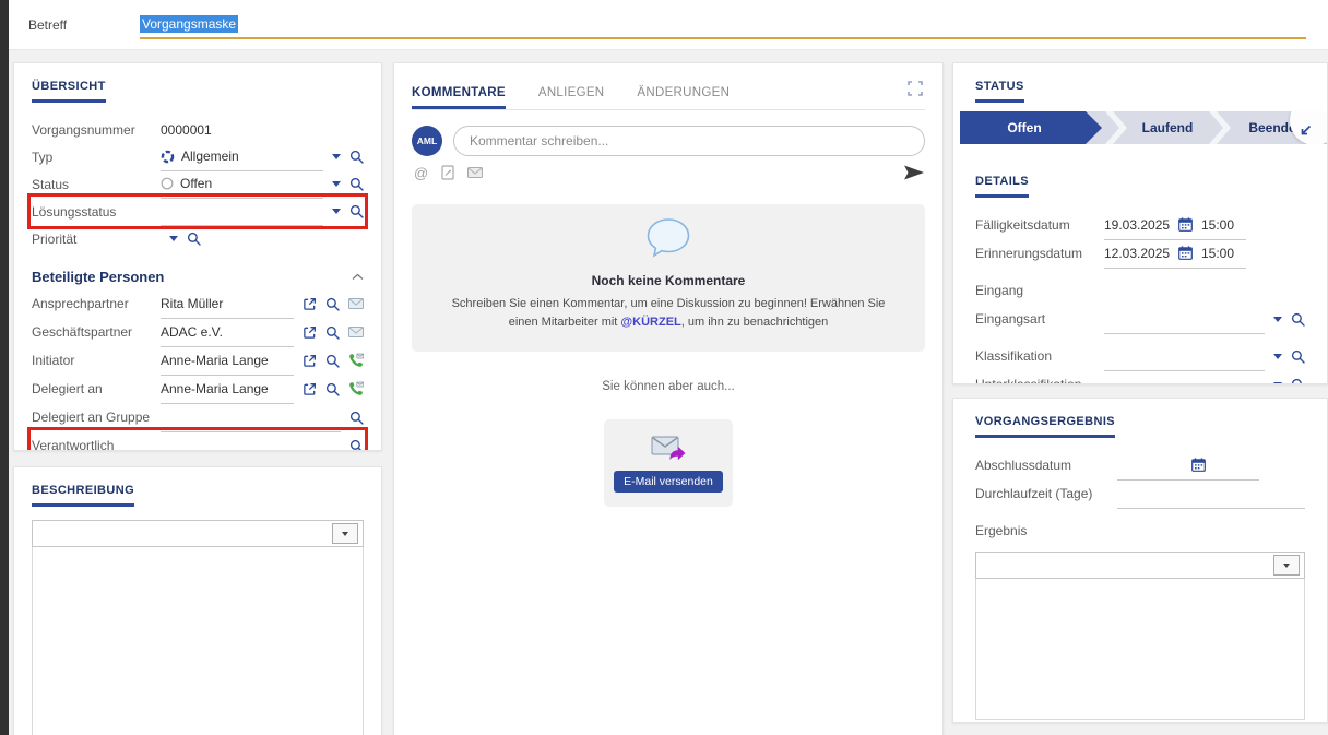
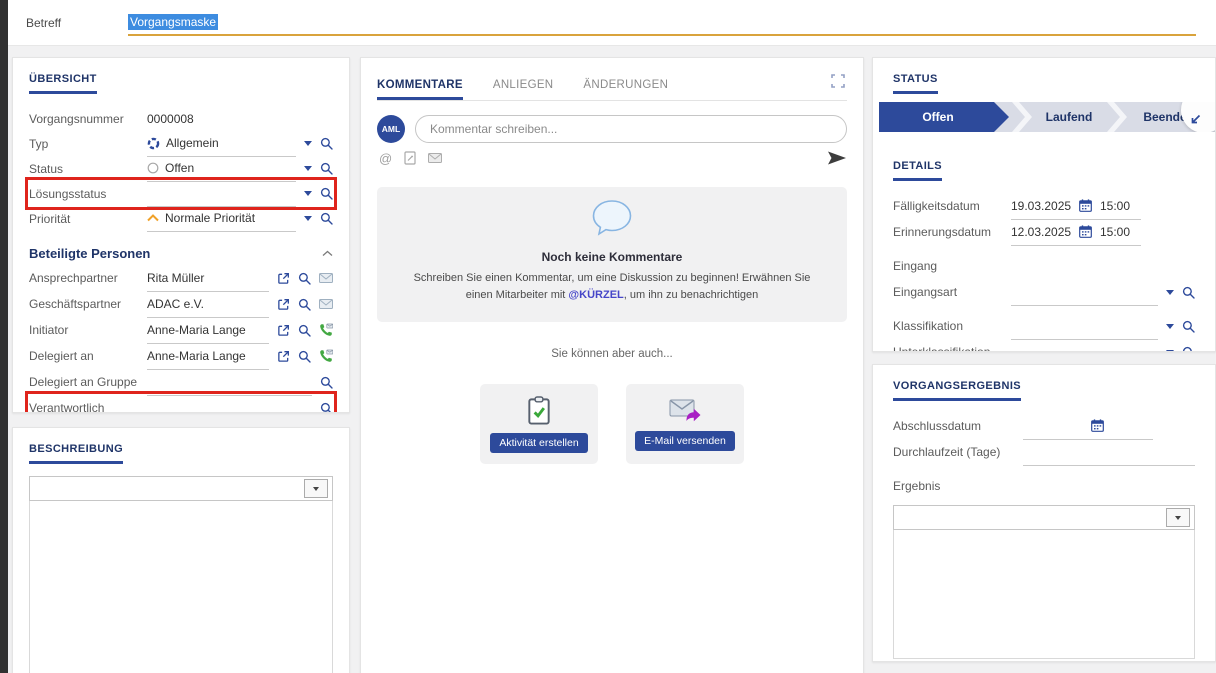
  Betreff
  Vorgangsmaske
  ÜBERSICHT
  Vorgangsnummer
- 0000001
+ 0000008
  Typ
  Allgemein
  Status
  Offen
  Lösungsstatus
  Priorität
+ Normale Priorität
  Beteiligte Personen
  Ansprechpartner
  Rita Müller
  Geschäftspartner
  ADAC e.V.
  Initiator
  Anne-Maria Lange
  Delegiert an
  Anne-Maria Lange
  Delegiert an Gruppe
  Verantwortlich
  BESCHREIBUNG
  KOMMENTARE
  ANLIEGEN
  ÄNDERUNGEN
  AML
  Kommentar schreiben...
  @
  Noch keine Kommentare
  Schreiben Sie einen Kommentar, um eine Diskussion zu beginnen! Erwähnen Sie einen Mitarbeiter mit @KÜRZEL, um ihn zu benachrichtigen
  Sie können aber auch...
+ Aktivität erstellen
  E-Mail versenden
  STATUS
  Offen
  Laufend
  Beend
  DETAILS
  Fälligkeitsdatum
  19.03.2025
  15:00
  Erinnerungsdatum
  12.03.2025
  15:00
  Eingang
  Eingangsart
  Klassifikation
  VORGANGSERGEBNIS
  Abschlussdatum
  Durchlaufzeit (Tage)
  Ergebnis
